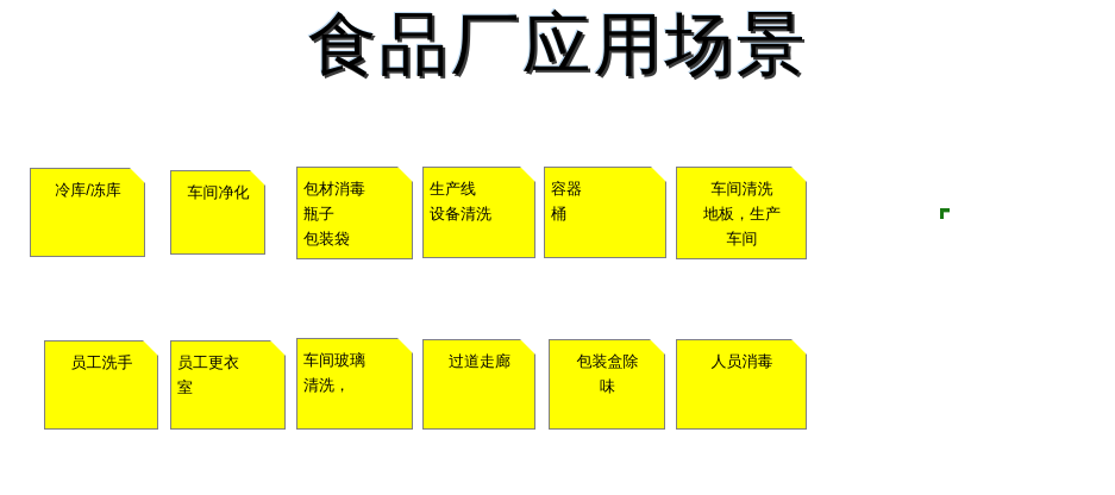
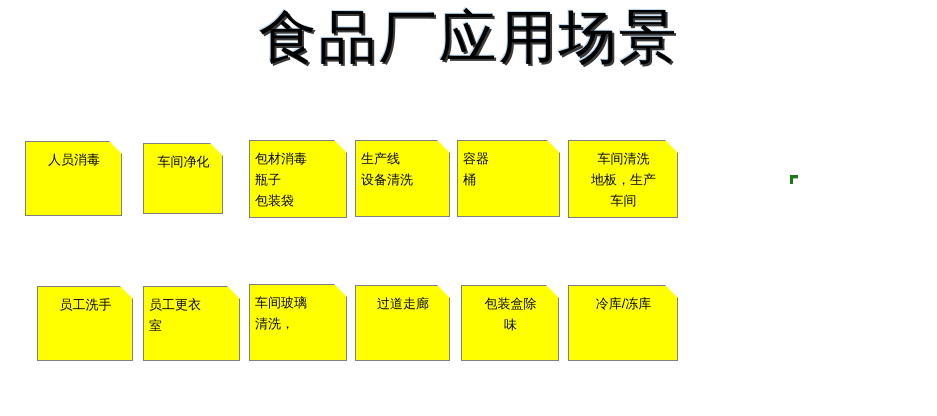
  食品厂应用场景
- 冷库/冻库
+ 人员消毒
  车间净化
  包材消毒
  瓶子
  包装袋
  生产线
  设备清洗
  容器
  桶
  车间清洗
  地板，生产
  车间
  员工洗手
  员工更衣
  室
  车间玻璃
  清洗，
  过道走廊
  包装盒除
  味
- 人员消毒
+ 冷库/冻库
